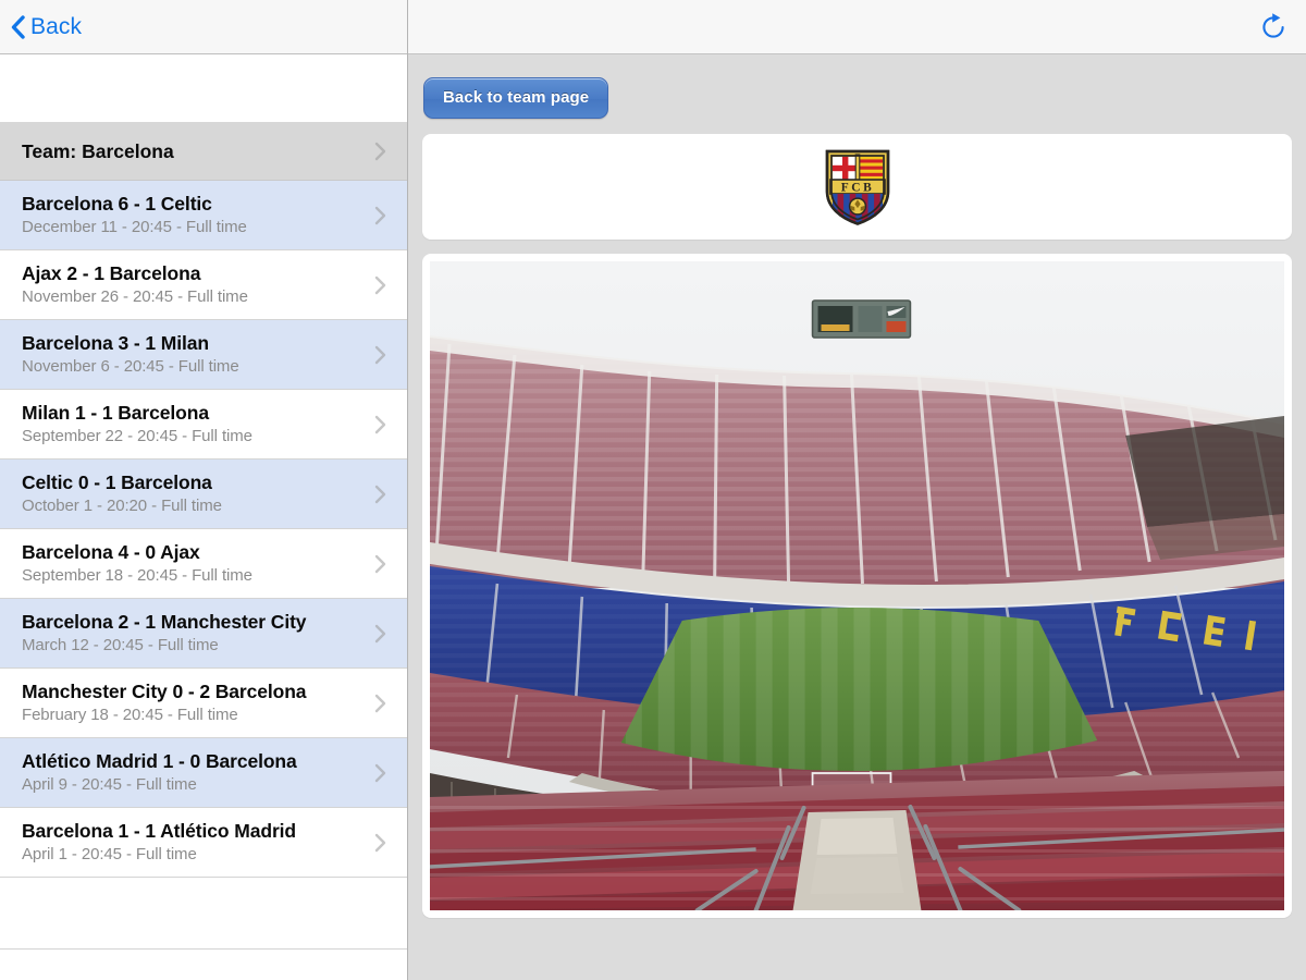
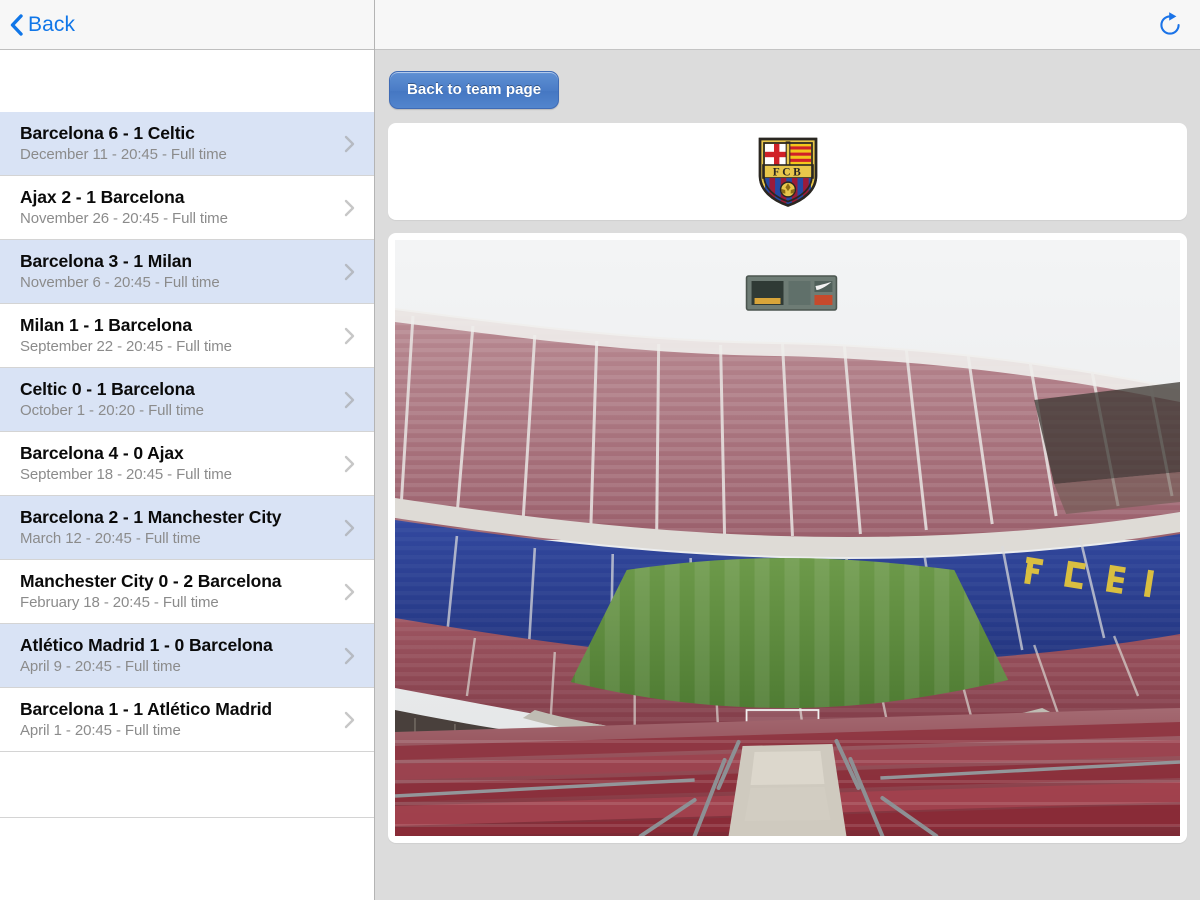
  Back
- Team: Barcelona
  Barcelona 6 - 1 Celtic
  December 11 - 20:45 - Full time
  Ajax 2 - 1 Barcelona
  November 26 - 20:45 - Full time
  Barcelona 3 - 1 Milan
  November 6 - 20:45 - Full time
  Milan 1 - 1 Barcelona
  September 22 - 20:45 - Full time
  Celtic 0 - 1 Barcelona
  October 1 - 20:20 - Full time
  Barcelona 4 - 0 Ajax
  September 18 - 20:45 - Full time
  Barcelona 2 - 1 Manchester City
  March 12 - 20:45 - Full time
  Manchester City 0 - 2 Barcelona
  February 18 - 20:45 - Full time
  Atlético Madrid 1 - 0 Barcelona
  April 9 - 20:45 - Full time
  Barcelona 1 - 1 Atlético Madrid
  April 1 - 20:45 - Full time
  Back to team page
  FCB
